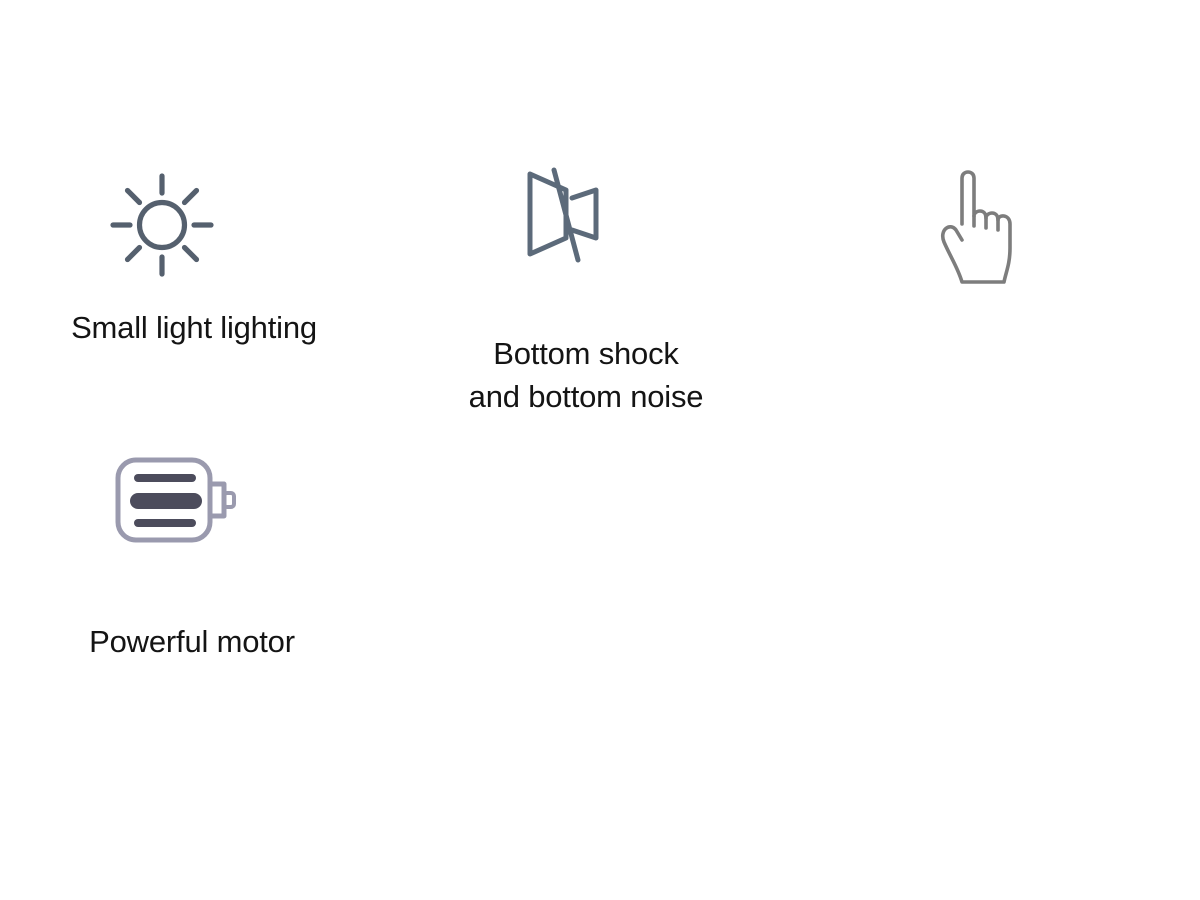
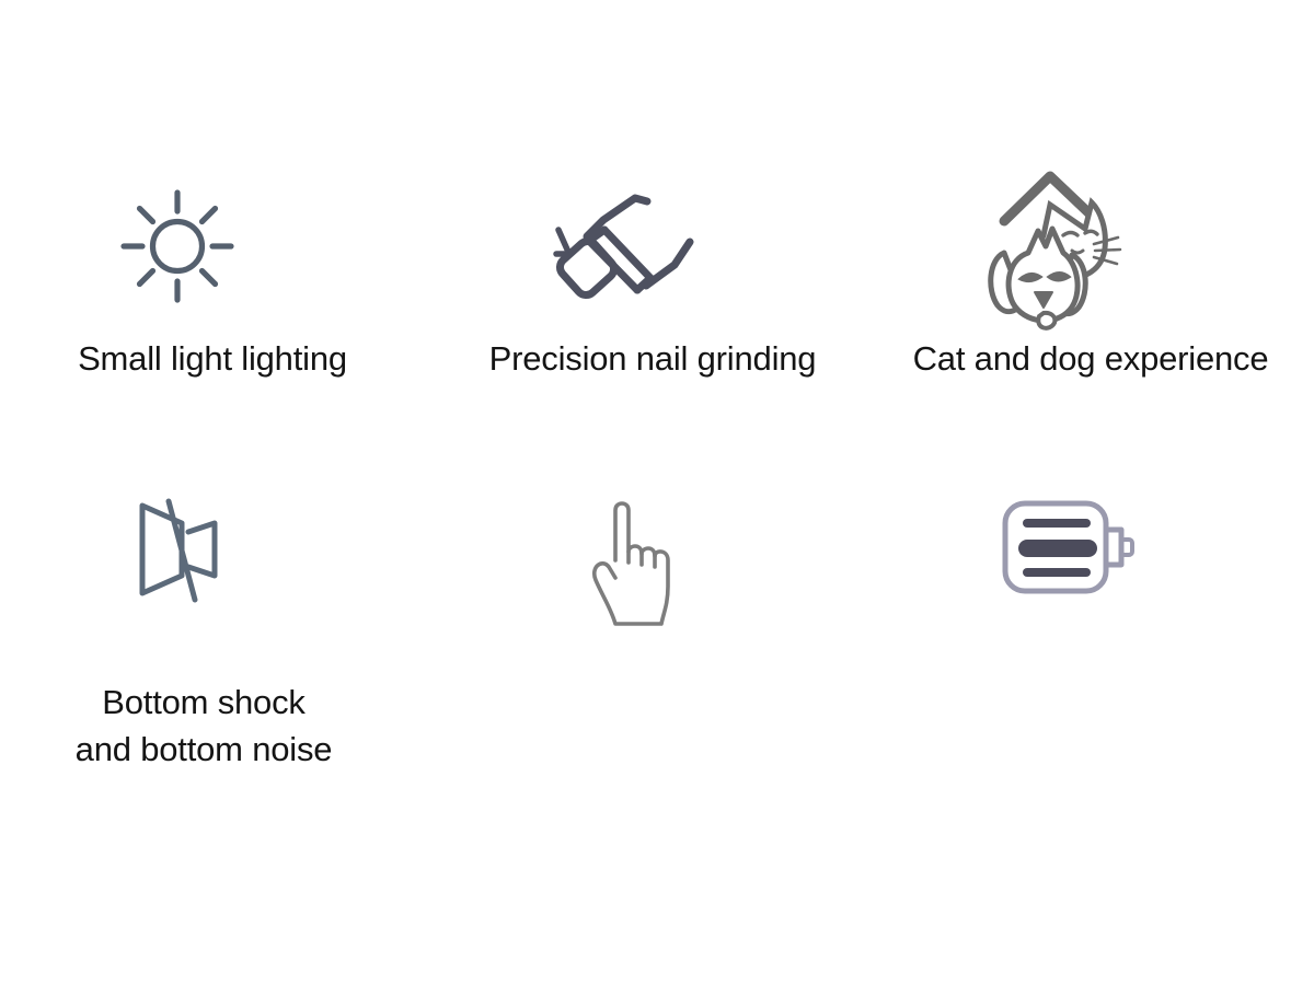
  Small light lighting
+ Precision nail grinding
+ Cat and dog experience
  Bottom shock
  and bottom noise
- Powerful motor
